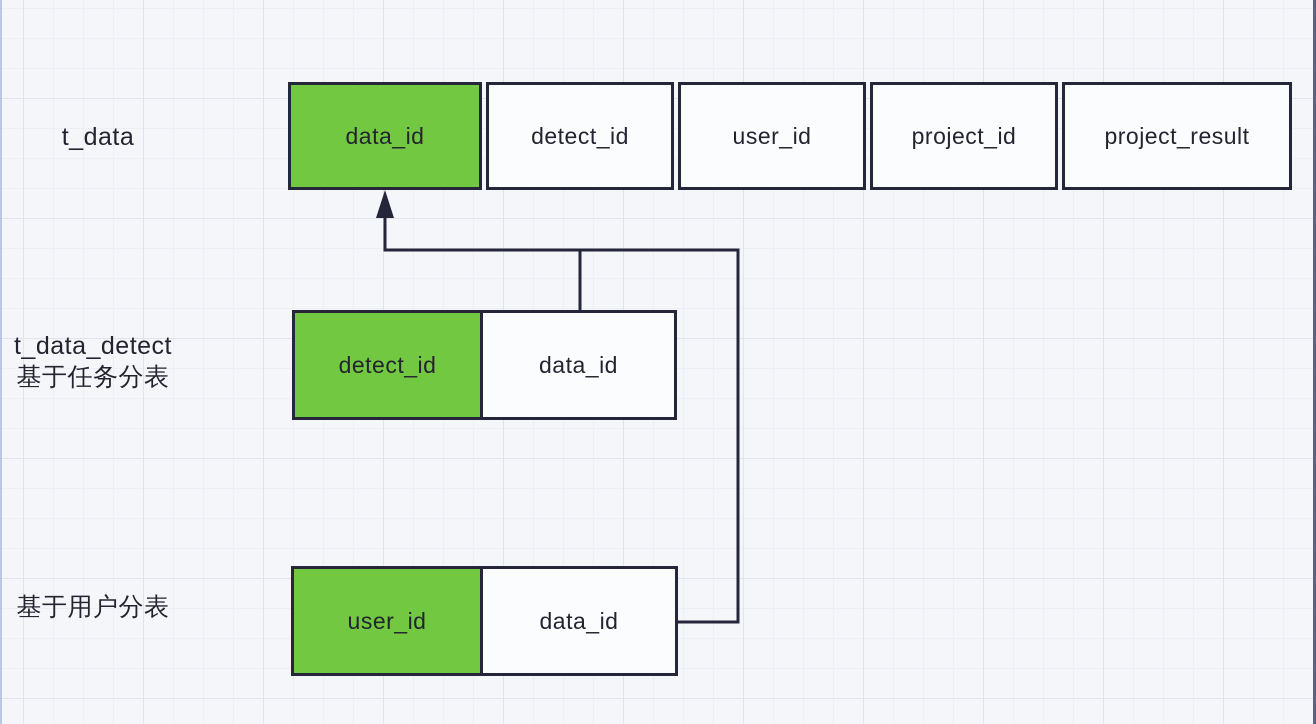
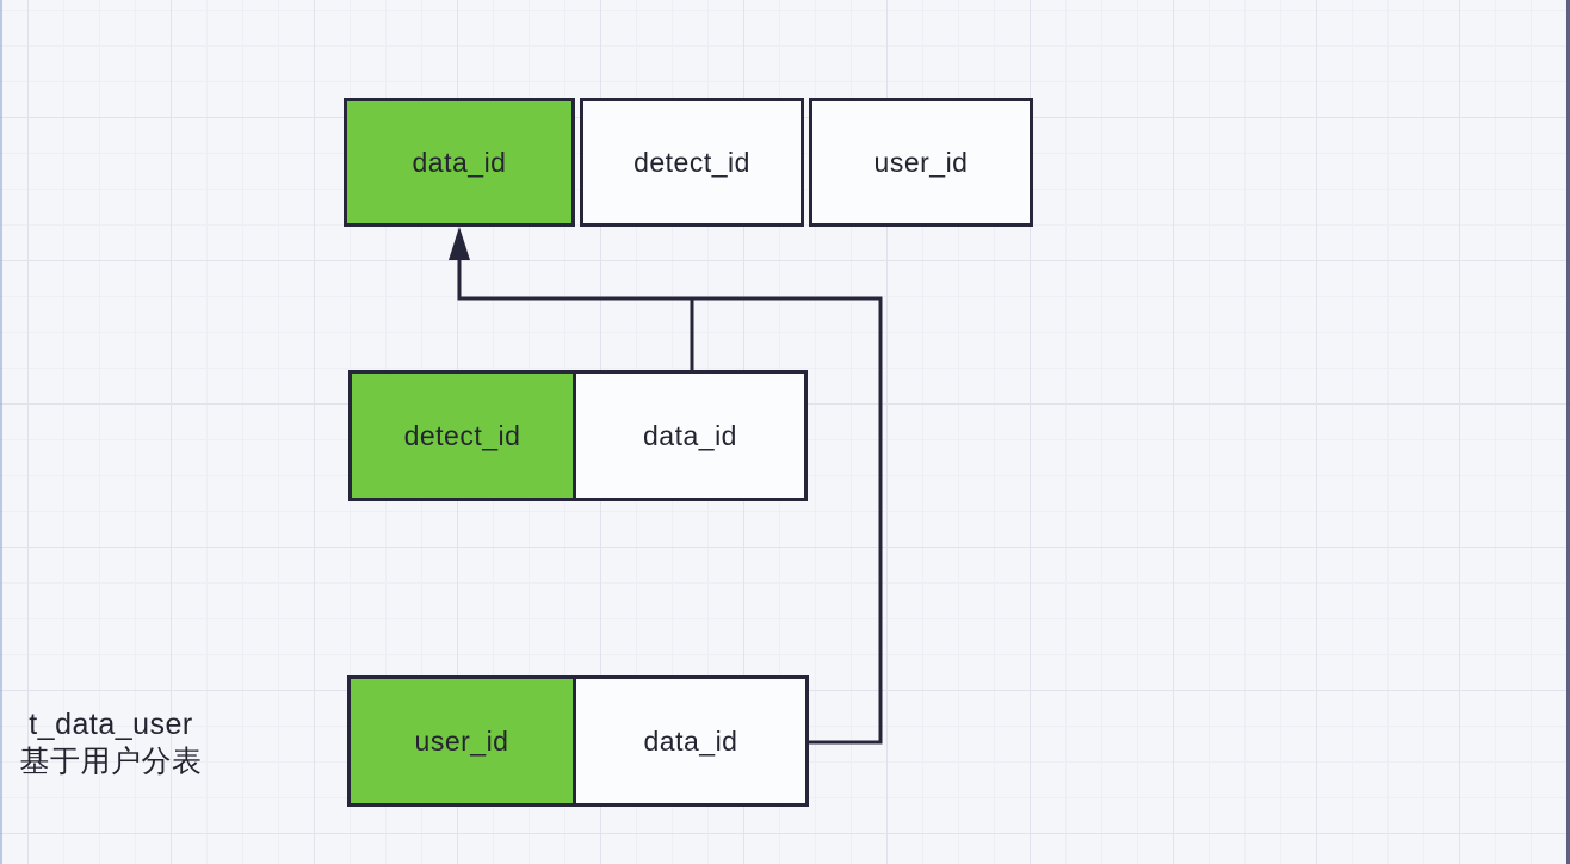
- t_data
  data_id
  detect_id
  user_id
- project_id
- project_result
- t_data_detect
- 基于任务分表
  detect_id
  data_id
+ t_data_user
  基于用户分表
  user_id
  data_id
